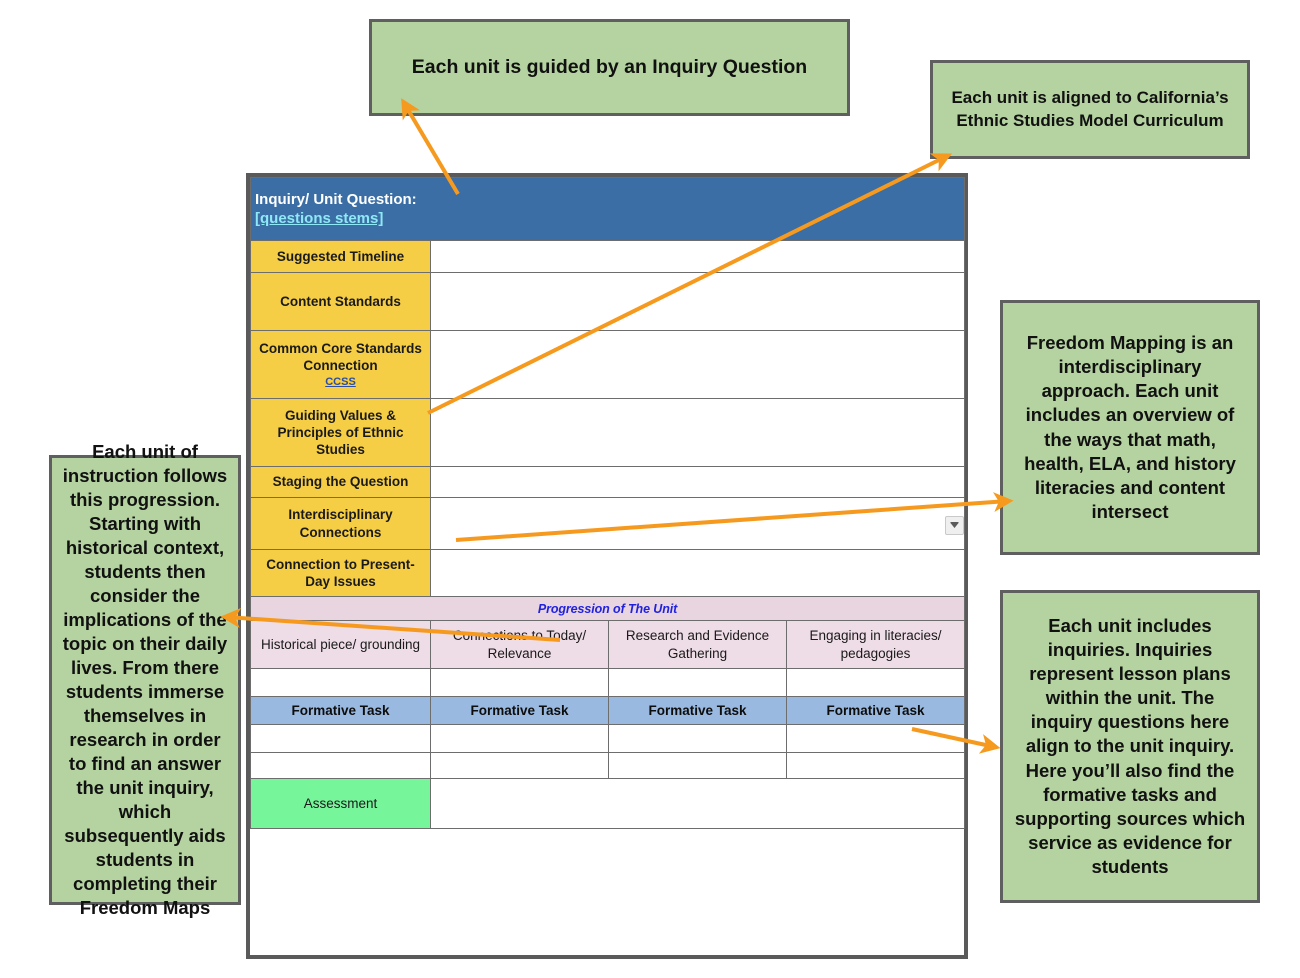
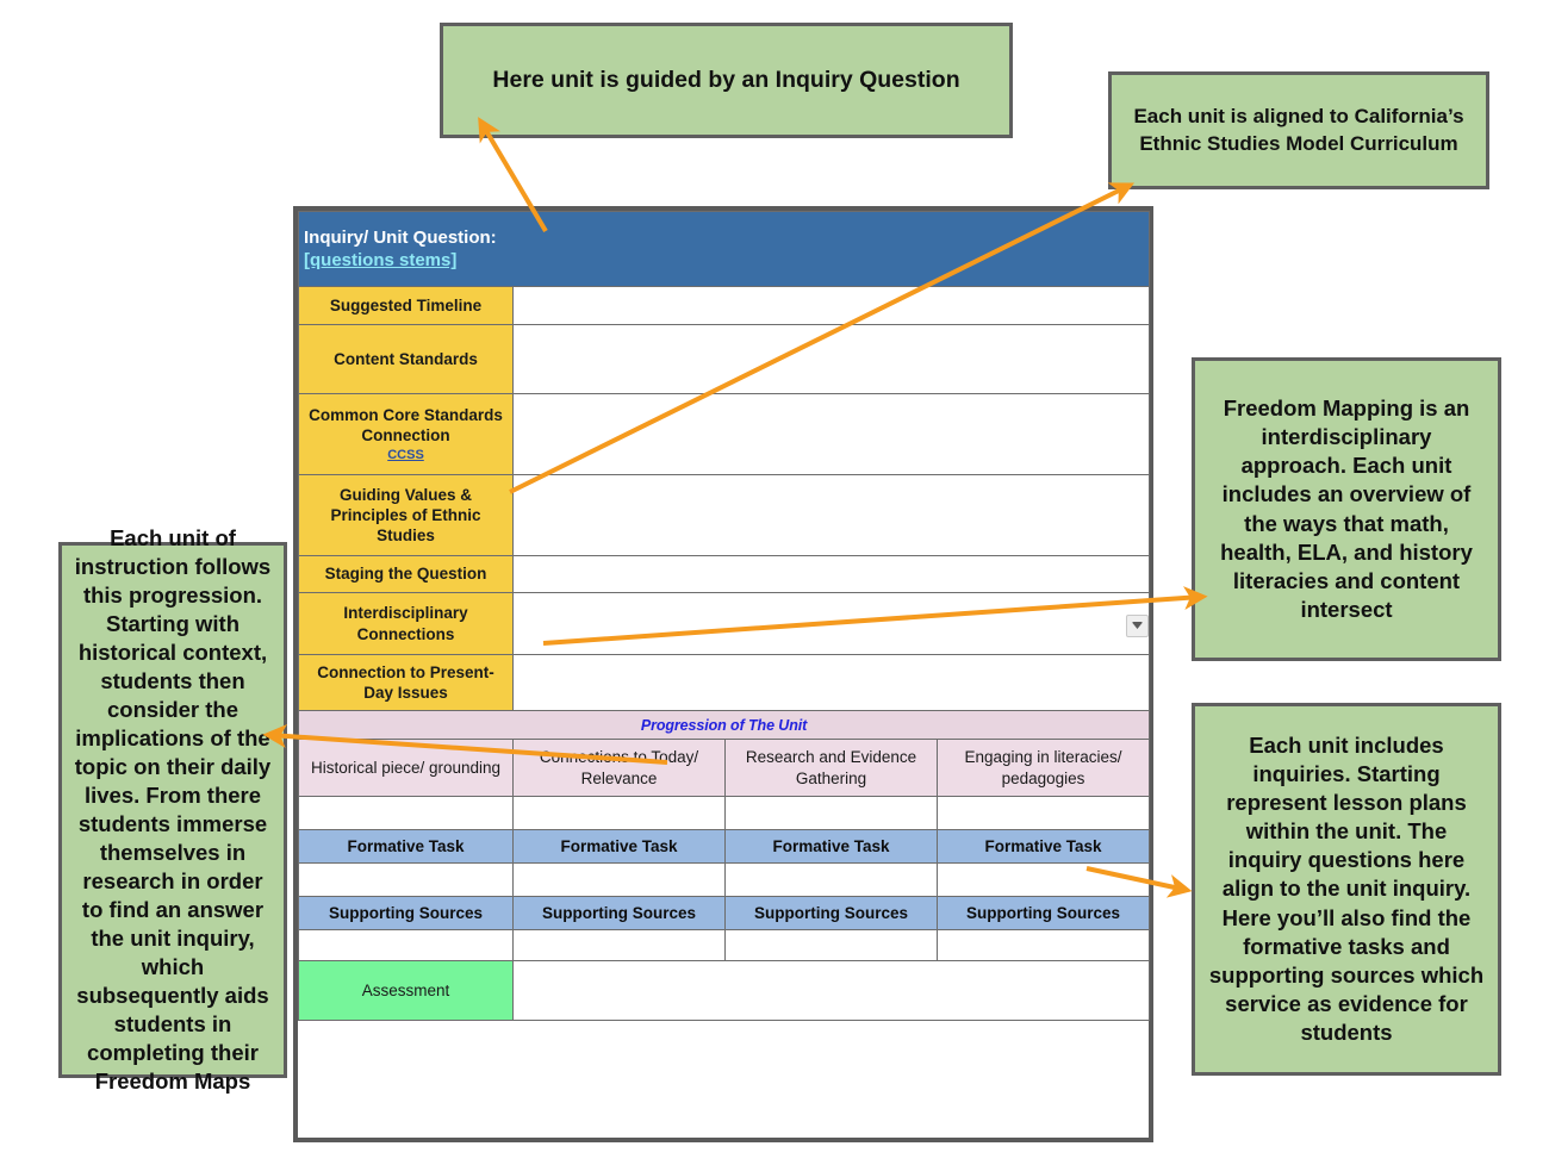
- Each unit is guided by an Inquiry Question
+ Here unit is guided by an Inquiry Question
  Each unit is aligned to California’s Ethnic Studies Model Curriculum
  Freedom Mapping is an interdisciplinary approach. Each unit includes an overview of the ways that math, health, ELA, and history literacies and content intersect
- Each unit includes inquiries. Inquiries represent lesson plans within the unit. The inquiry questions here align to the unit inquiry. Here you’ll also find the formative tasks and supporting sources which service as evidence for students
+ Each unit includes inquiries. Starting represent lesson plans within the unit. The inquiry questions here align to the unit inquiry. Here you’ll also find the formative tasks and supporting sources which service as evidence for students
  Each unit of instruction follows this progression. Starting with historical context, students then consider the implications of the topic on their daily lives. From there students immerse themselves in research in order to find an answer the unit inquiry, which subsequently aids students in completing their Freedom Maps
  Inquiry/ Unit Question: [questions stems]
  Suggested Timeline
  Content Standards
  Common Core Standards Connection CCSS
  Guiding Values & Principles of Ethnic Studies
  Staging the Question
  Interdisciplinary Connections
  Connection to Present-Day Issues
  Progression of The Unit
  Historical piece/ grounding	Co to Today/ Relevance	Research and Evidence Gathering	Engaging in literacies/ pedagogies
  Formative Task	Formative Task	Formative Task	Formative Task
+ Supporting Sources	Supporting Sources	Supporting Sources	Supporting Sources
  Assessment
